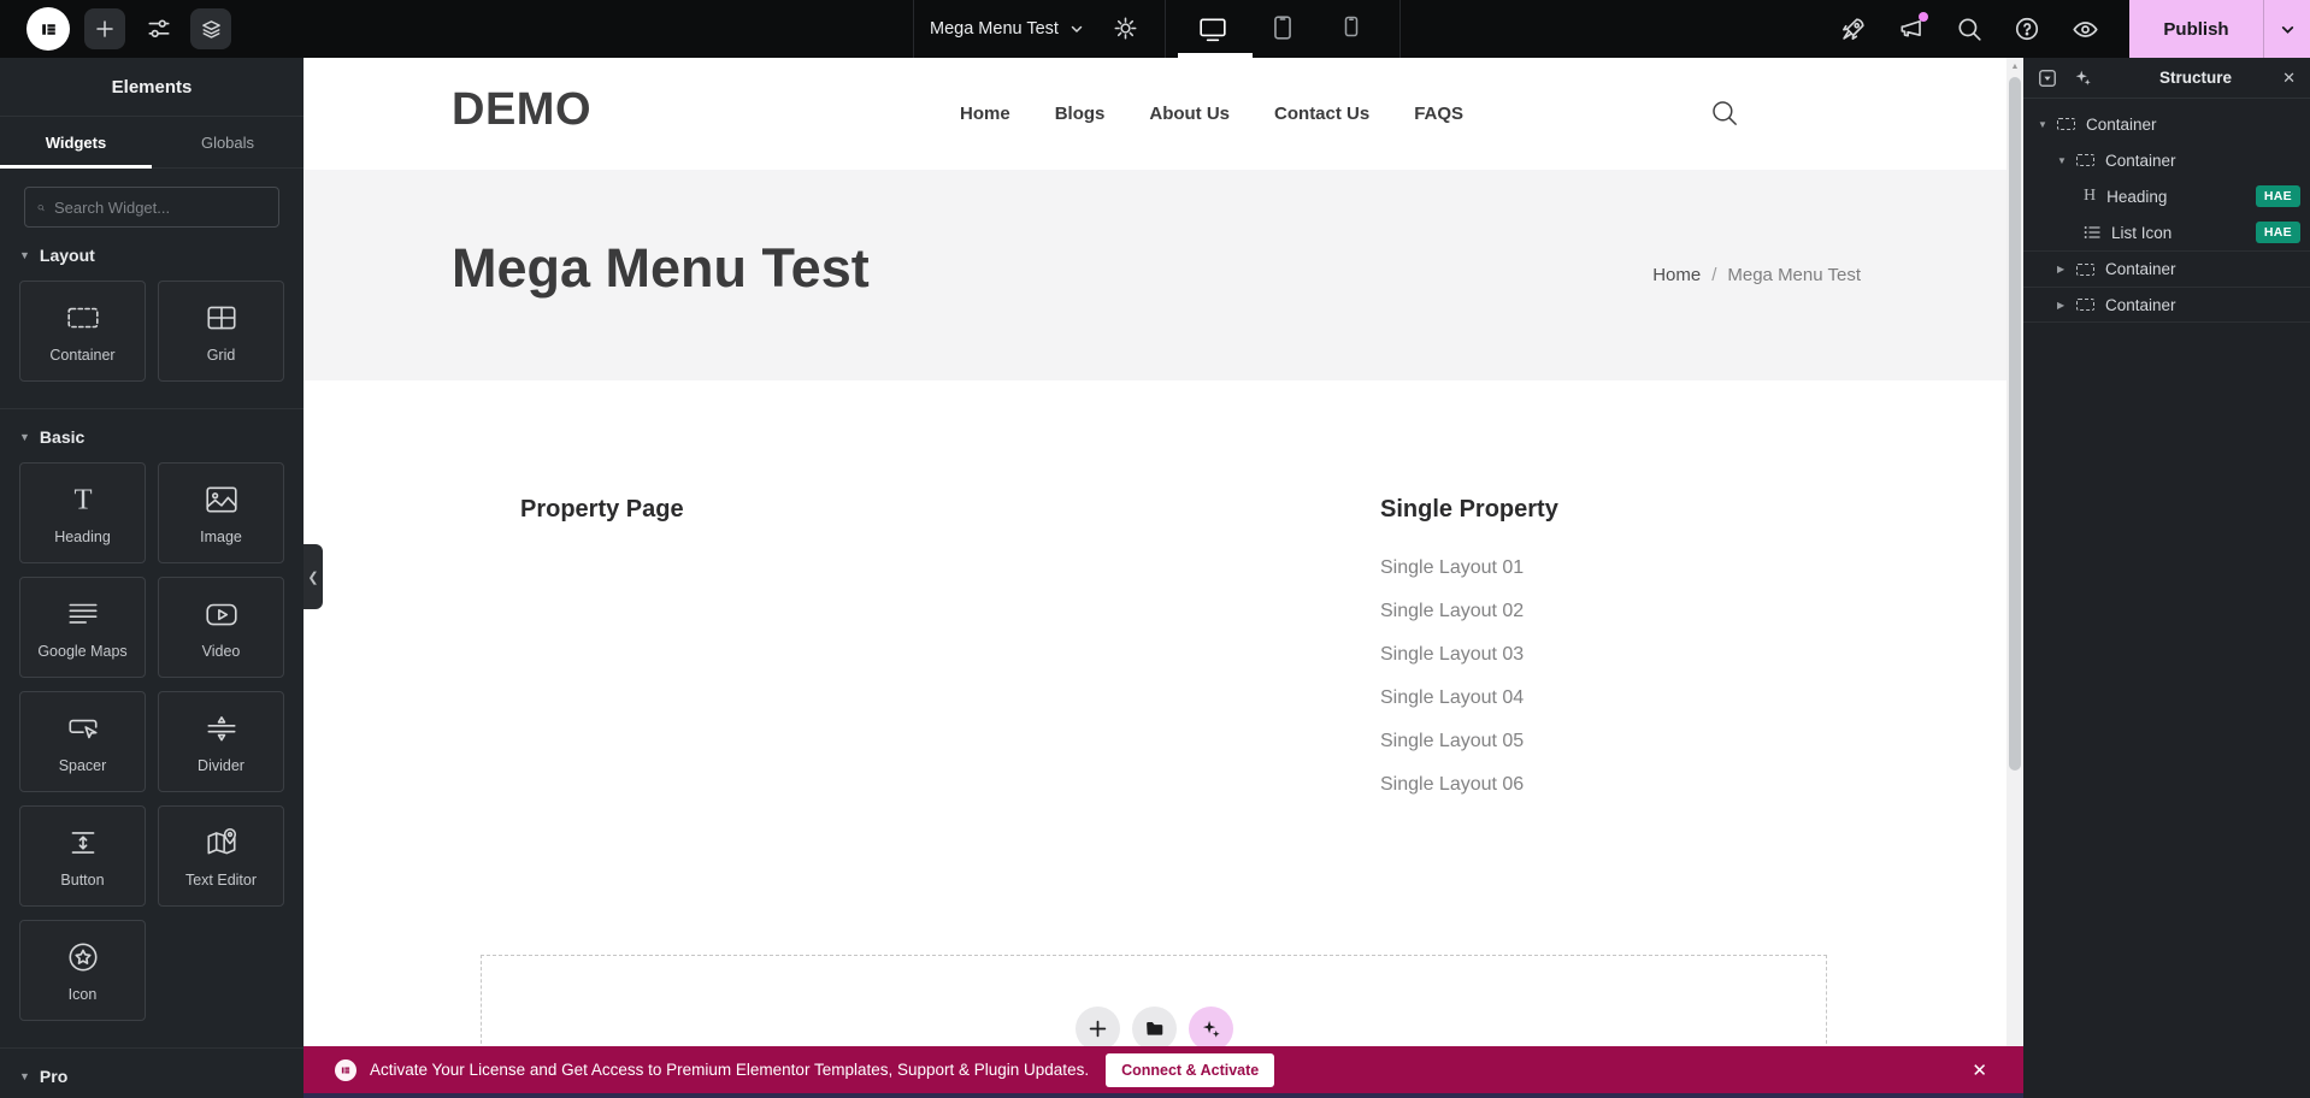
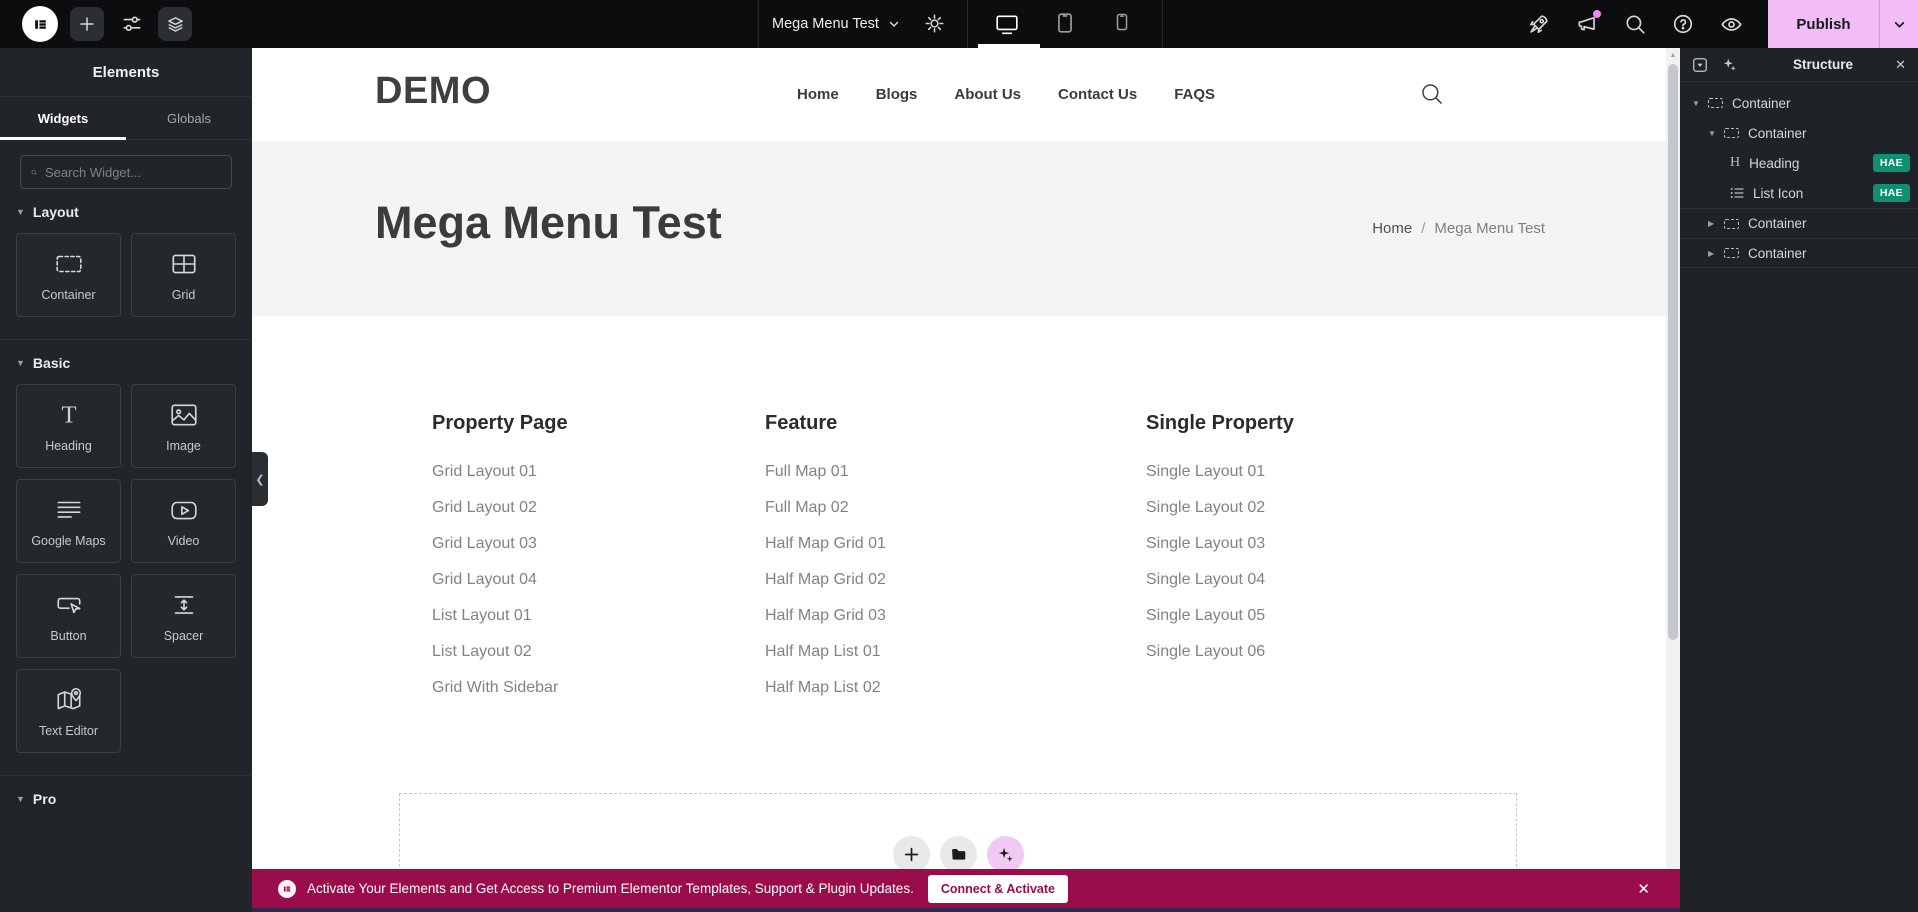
  Mega Menu Test
  Publish
  Elements
  Widgets
  Globals
  Search Widget...
  ▼
  Layout
  Container
  Grid
  ▼
  Basic
  T
  Heading
  Image
  Google Maps
  Video
- Spacer
+ Button
- Divider
- Button
+ Spacer
  Text Editor
- Icon
  ▼
  Pro
  ❮
  DEMO
  Home
  Blogs
  About Us
  Contact Us
  FAQS
  Mega Menu Test
  Home
  /
  Mega Menu Test
  Property Page
+ Grid Layout 01
+ Grid Layout 02
+ Grid Layout 03
+ Grid Layout 04
+ List Layout 01
+ List Layout 02
+ Grid With Sidebar
+ Feature
+ Full Map 01
+ Full Map 02
+ Half Map Grid 01
+ Half Map Grid 02
+ Half Map Grid 03
+ Half Map List 01
+ Half Map List 02
  Single Property
  Single Layout 01
  Single Layout 02
  Single Layout 03
  Single Layout 04
  Single Layout 05
  Single Layout 06
- Activate Your License and Get Access to Premium Elementor Templates, Support & Plugin Updates.
+ Activate Your Elements and Get Access to Premium Elementor Templates, Support & Plugin Updates.
  Connect & Activate
  ✕
  Structure
  ✕
  ▼
  Container
  ▼
  Container
  H
  Heading
  HAE
  List Icon
  HAE
  ▶
  Container
  ▶
  Container
